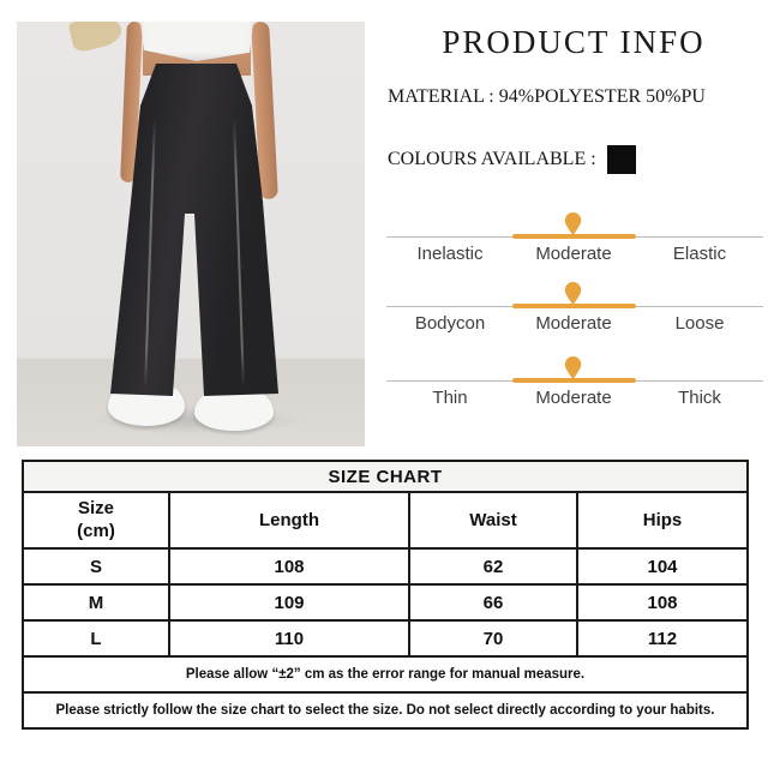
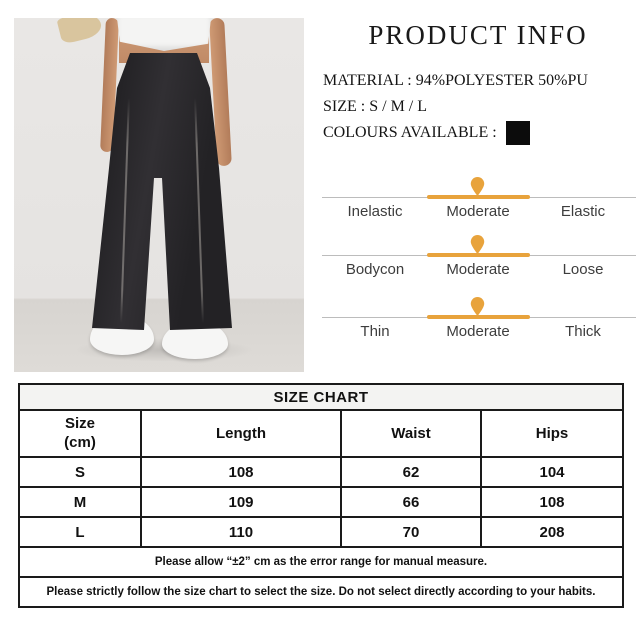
  PRODUCT INFO
  MATERIAL : 94%POLYESTER 50%PU
+ SIZE : S / M / L
  COLOURS AVAILABLE :
  Inelastic
  Moderate
  Elastic
  Bodycon
  Moderate
  Loose
  Thin
  Moderate
  Thick
  SIZE CHART
  Size (cm)	Length	Waist	Hips
  S	108	62	104
  M	109	66	108
- L	110	70	112
+ L	110	70	208
  Please allow “±2” cm as the error range for manual measure.
  Please strictly follow the size chart to select the size. Do not select directly according to your habits.
